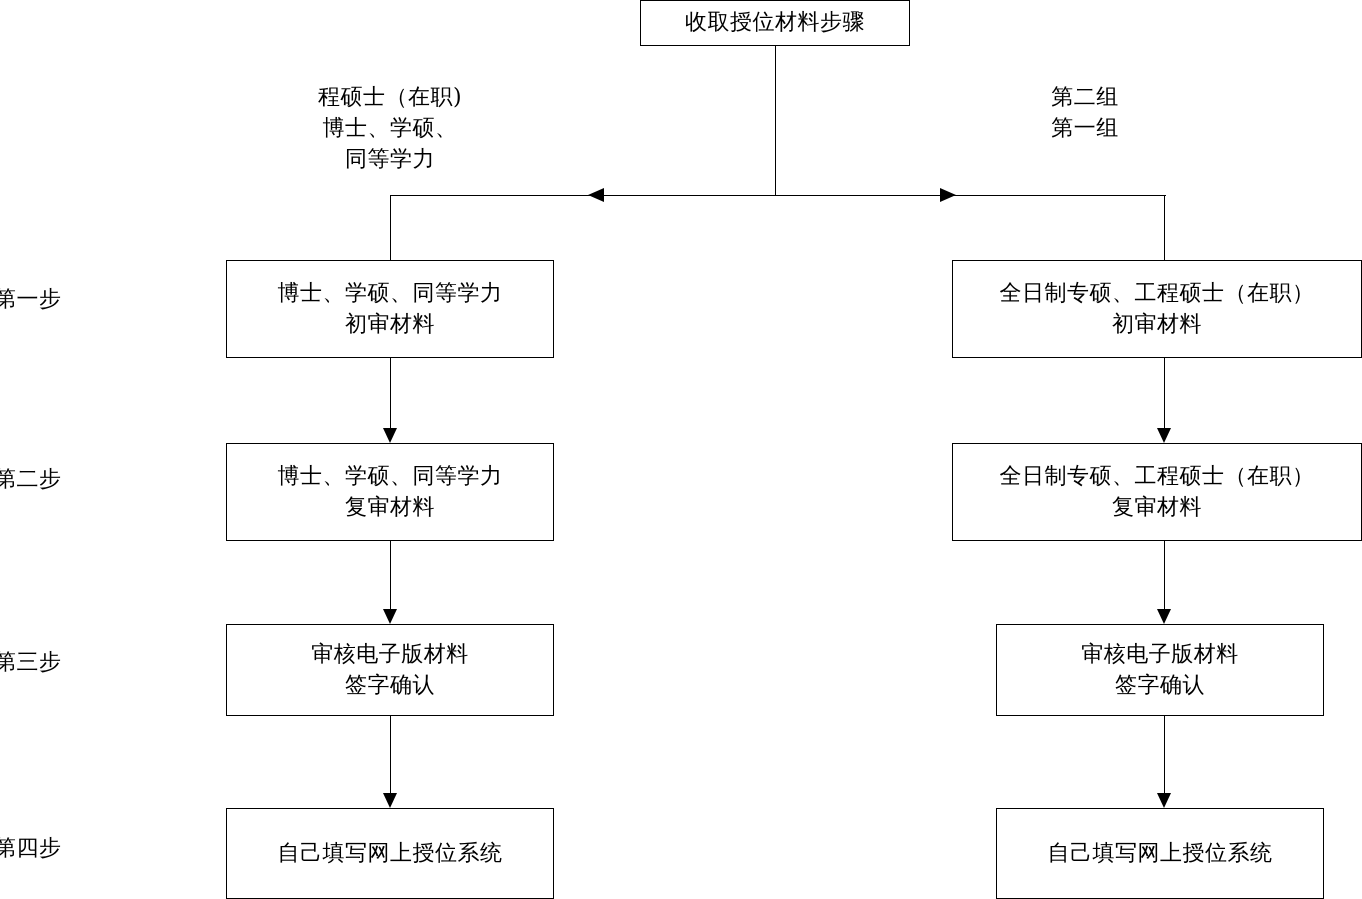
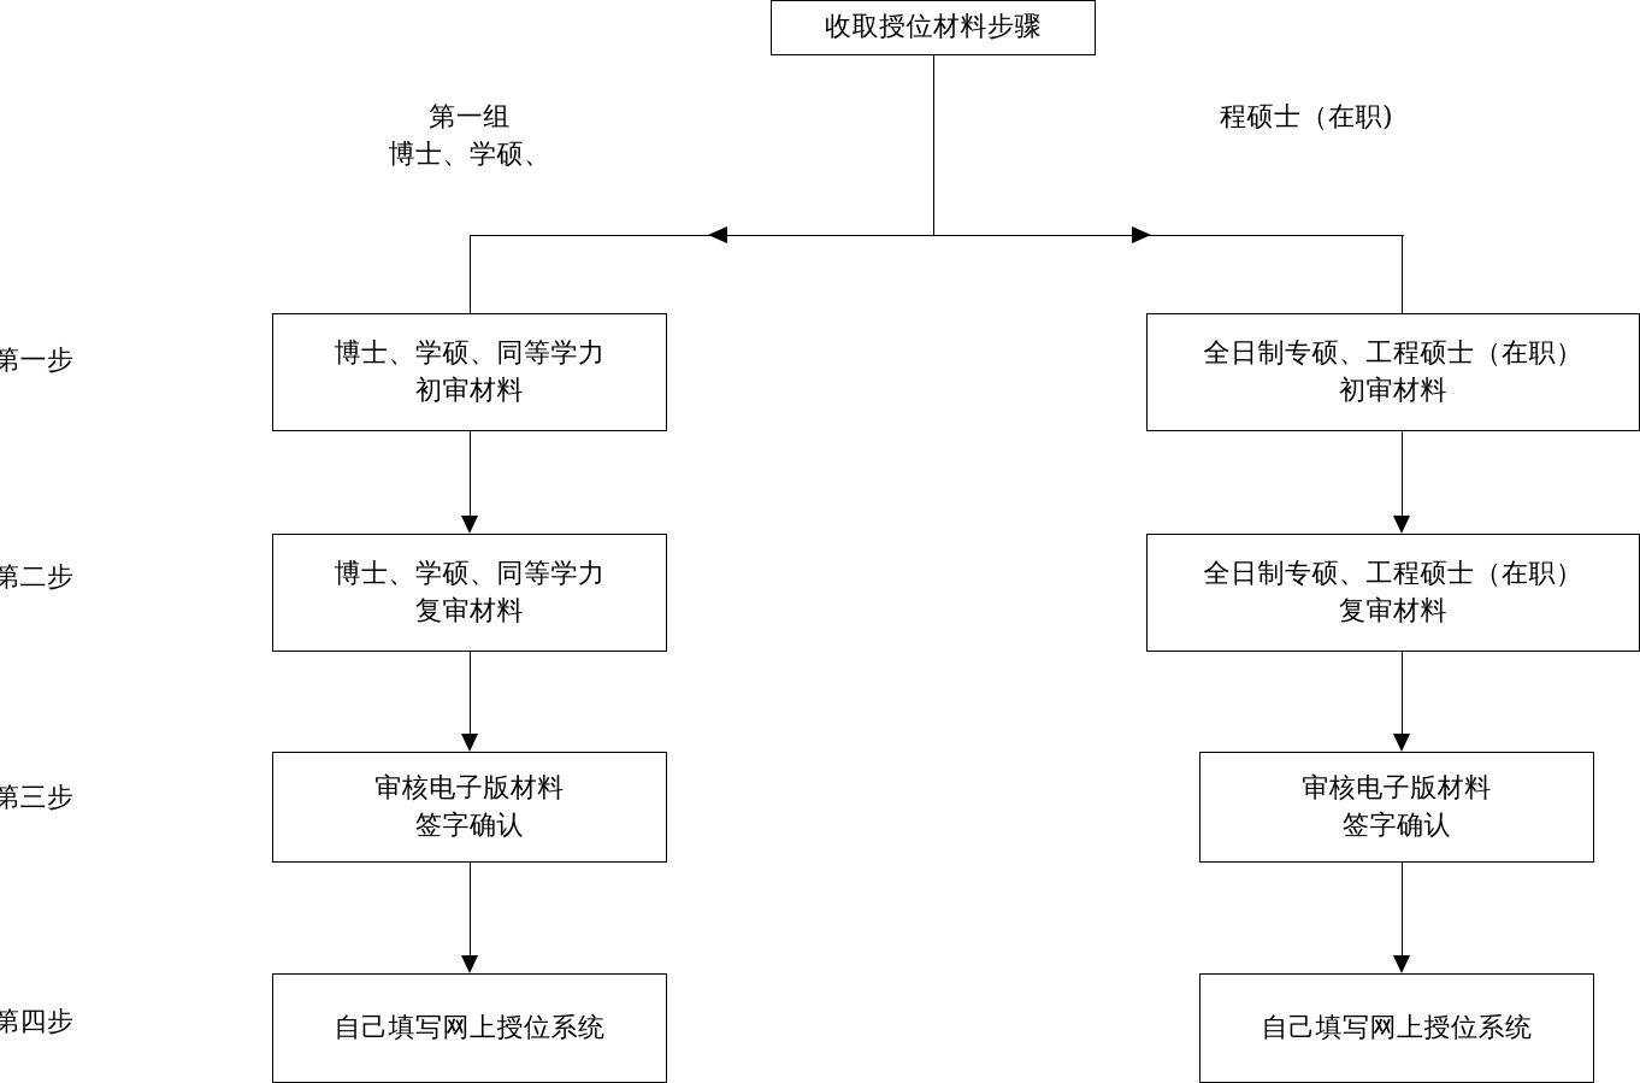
  收取授位材料步骤
- 程硕士（在职)
+ 第一组
  博士、学硕、
- 同等学力
- 第二组
- 第一组
+ 程硕士（在职)
  第一步
  第二步
  第三步
  第四步
  博士、学硕、同等学力
  初审材料
  博士、学硕、同等学力
  复审材料
  审核电子版材料
  签字确认
  自己填写网上授位系统
  全日制专硕、工程硕士（在职）
  初审材料
  全日制专硕、工程硕士（在职）
  复审材料
  审核电子版材料
  签字确认
  自己填写网上授位系统
